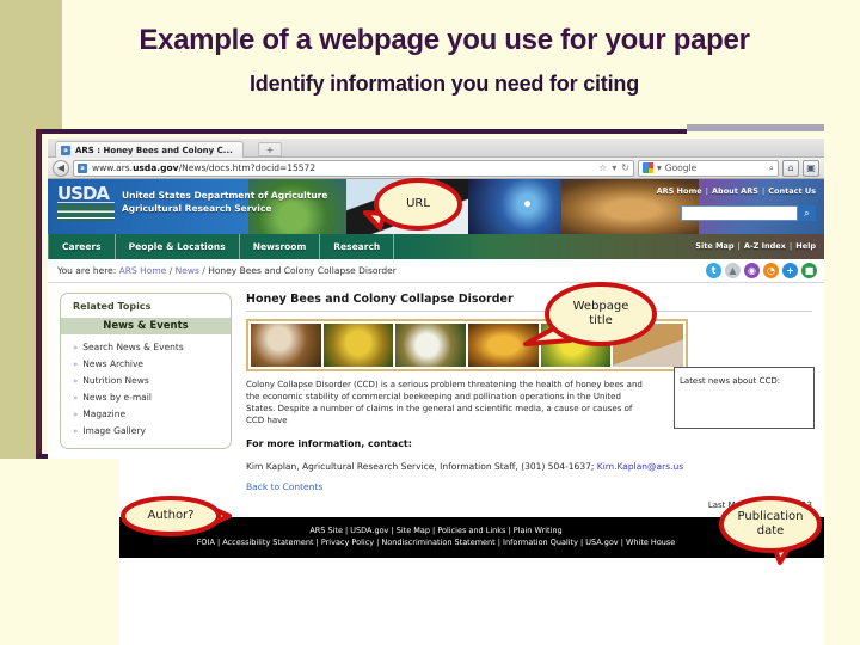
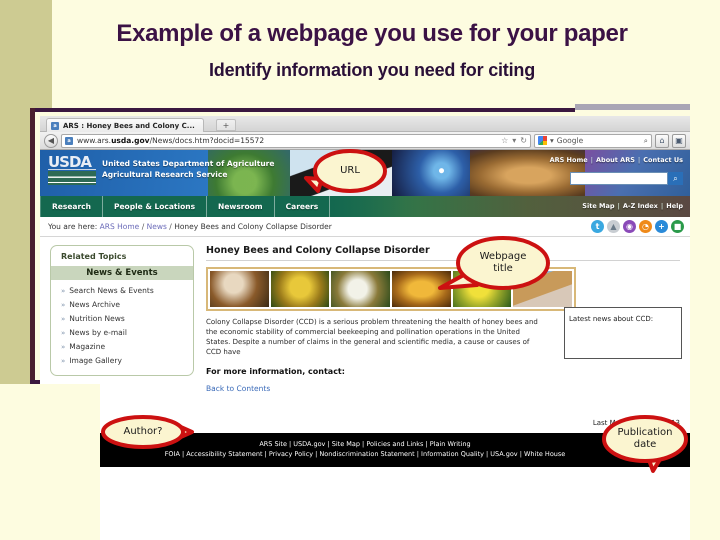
  Example of a webpage you use for your paper
  Identify information you need for citing
  ARS : Honey Bees and Colony C...
  +
  ◀
  www.ars.usda.gov/News/docs.htm?docid=15572
  ☆
  ▾
  ↻
  ▾
  Google
  ⌕
  ⌂
  ▣
  USDA
  United States Department of Agriculture
  Agricultural Research Service
  ARS Home | About ARS | Contact Us
  ⌕
- Careers
+ Research
  People & Locations
  Newsroom
- Research
+ Careers
  Site Map | A-Z Index | Help
  You are here: ARS Home / News / Honey Bees and Colony Collapse Disorder
  t
  ▲
  ◉
  ◔
  +
  ■
  Related Topics
  News & Events
  »
  Search News & Events
  »
  News Archive
  »
  Nutrition News
  »
  News by e-mail
  »
  Magazine
  »
  Image Gallery
  Honey Bees and Colony Collapse Disorder
  Colony Collapse Disorder (CCD) is a serious problem threatening the health of honey bees and the economic stability of commercial beekeeping and pollination operations in the United States. Despite a number of claims in the general and scientific media, a cause or causes of CCD have
  Latest news about CCD:
  For more information, contact:
- Kim Kaplan, Agricultural Research Service, Information Staff, (301) 504-1637; Kim.Kaplan@ars.us
  Back to Contents
  ARS Site | USDA.gov | Site Map | Policies and Links | Plain Writing
  FOIA | Accessibility Statement | Privacy Policy | Nondiscrimination Statement | Information Quality | USA.gov | White House
  URL
  Webpage
  title
  Author?
  Publication
  date
